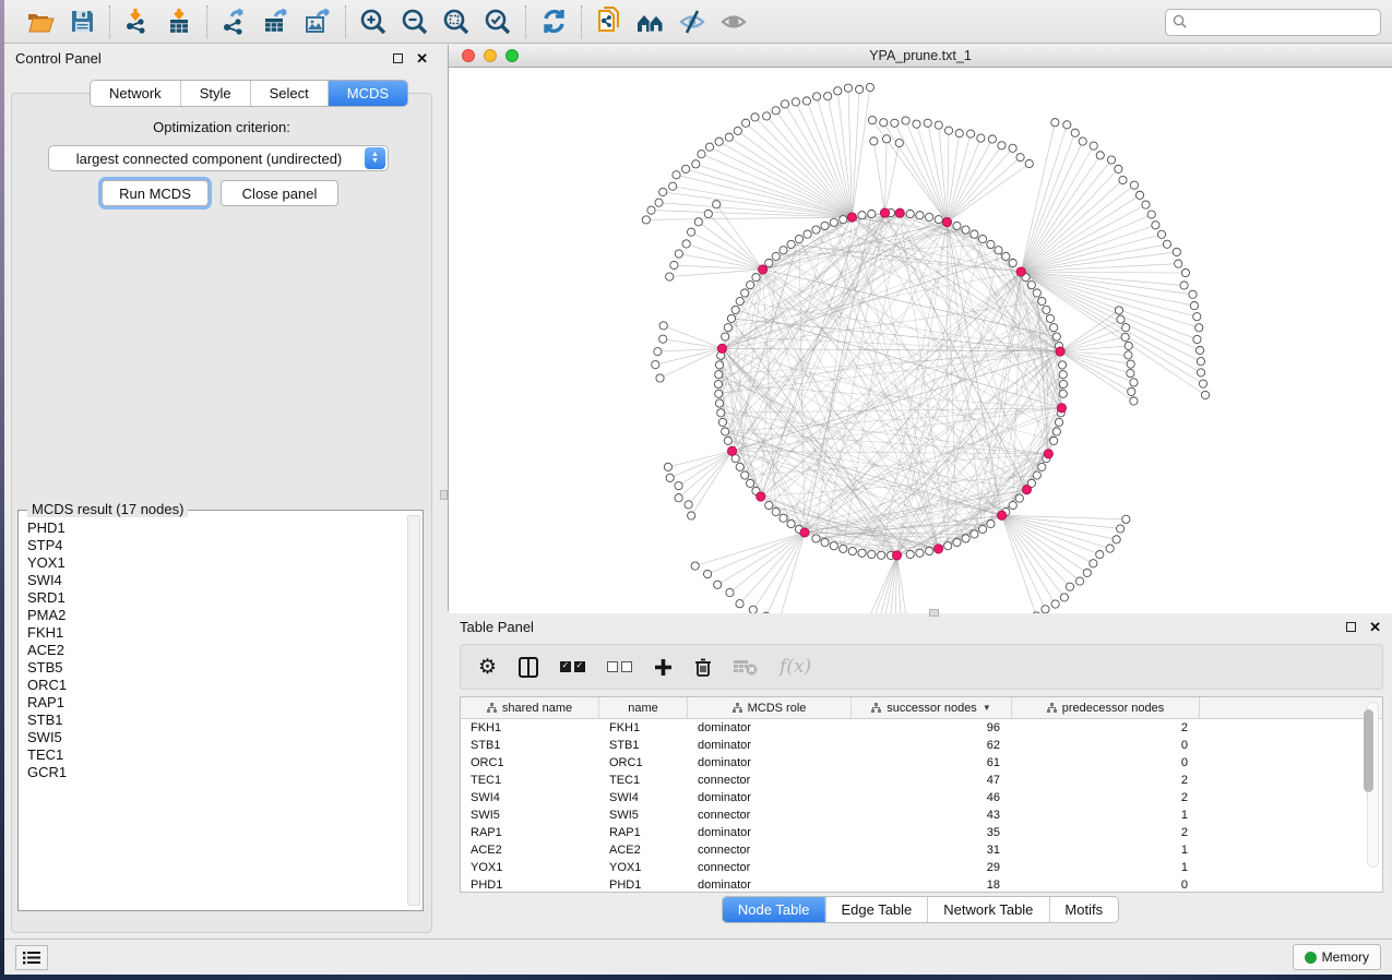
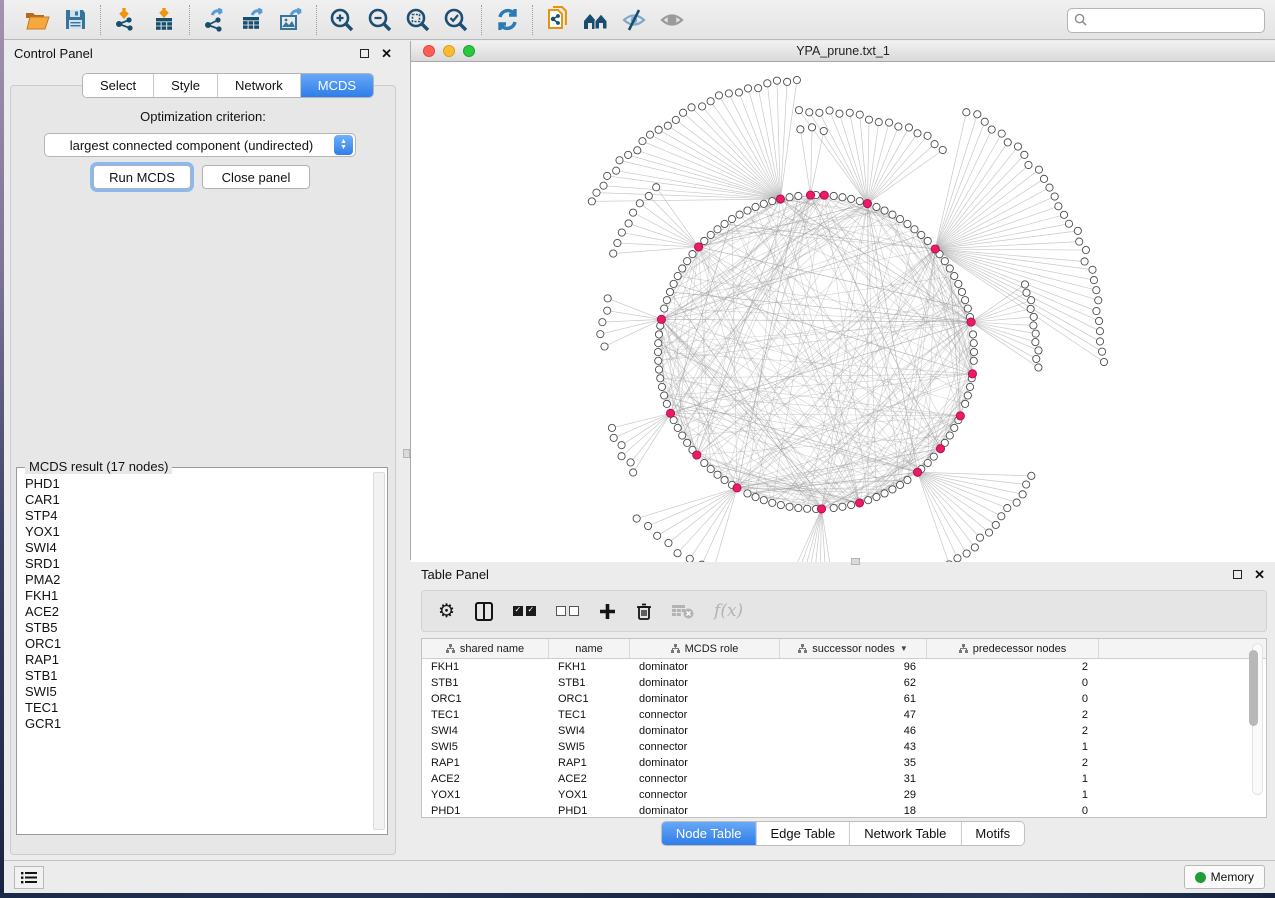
  Control Panel
  ✕
- Network
+ Select
  Style
- Select
+ Network
  MCDS
  Optimization criterion:
  largest connected component (undirected)
  Run MCDS
  Close panel
  MCDS result (17 nodes)
  PHD1
+ CAR1
  STP4
  YOX1
  SWI4
  SRD1
  PMA2
  FKH1
  ACE2
  STB5
  ORC1
  RAP1
  STB1
  SWI5
  TEC1
  GCR1
  YPA_prune.txt_1
  Table Panel
  ✕
  ⚙
  f(x)
  shared name
  name
  MCDS role
  successor nodes
  ▼
  predecessor nodes
  FKH1
  FKH1
  dominator
  96
  2
  STB1
  STB1
  dominator
  62
  0
  ORC1
  ORC1
  dominator
  61
  0
  TEC1
  TEC1
  connector
  47
  2
  SWI4
  SWI4
  dominator
  46
  2
  SWI5
  SWI5
  connector
  43
  1
  RAP1
  RAP1
  dominator
  35
  2
  ACE2
  ACE2
  connector
  31
  1
  YOX1
  YOX1
  connector
  29
  1
  PHD1
  PHD1
  dominator
  18
  0
  Node Table
  Edge Table
  Network Table
  Motifs
  Memory
